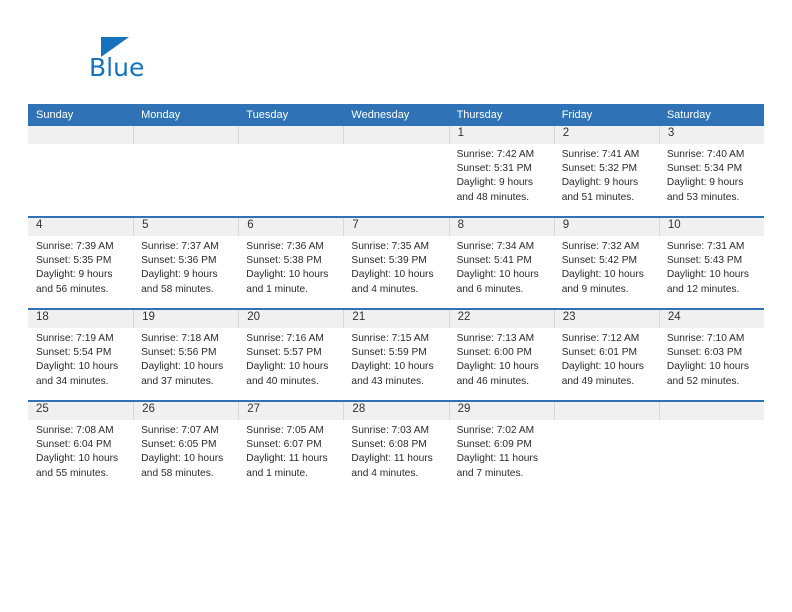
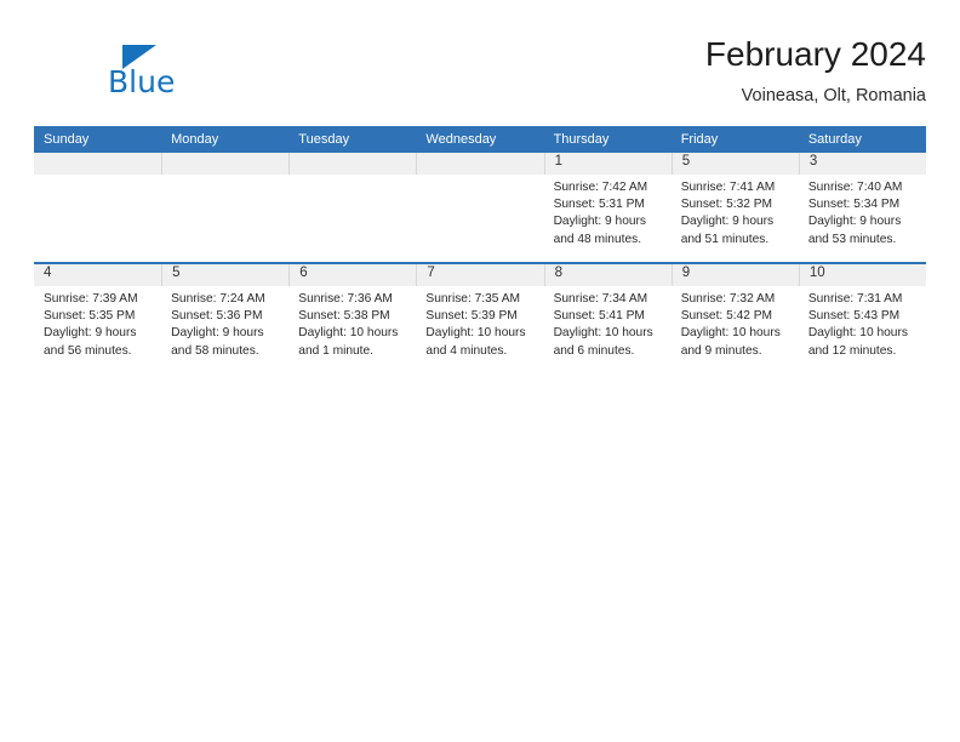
  Blue
+ February 2024
+ Voineasa, Olt, Romania
  Sunday	Monday	Tuesday	Wednesday	Thursday	Friday	Saturday
- 				1Sunrise: 7:42 AMSunset: 5:31 PMDaylight: 9 hours and 48 minutes.	2Sunrise: 7:41 AMSunset: 5:32 PMDaylight: 9 hours and 51 minutes.	3Sunrise: 7:40 AMSunset: 5:34 PMDaylight: 9 hours and 53 minutes.
+ 				1Sunrise: 7:42 AMSunset: 5:31 PMDaylight: 9 hours and 48 minutes.	5Sunrise: 7:41 AMSunset: 5:32 PMDaylight: 9 hours and 51 minutes.	3Sunrise: 7:40 AMSunset: 5:34 PMDaylight: 9 hours and 53 minutes.
- 4Sunrise: 7:39 AMSunset: 5:35 PMDaylight: 9 hours and 56 minutes.	5Sunrise: 7:37 AMSunset: 5:36 PMDaylight: 9 hours and 58 minutes.	6Sunrise: 7:36 AMSunset: 5:38 PMDaylight: 10 hours and 1 minute.	7Sunrise: 7:35 AMSunset: 5:39 PMDaylight: 10 hours and 4 minutes.	8Sunrise: 7:34 AMSunset: 5:41 PMDaylight: 10 hours and 6 minutes.	9Sunrise: 7:32 AMSunset: 5:42 PMDaylight: 10 hours and 9 minutes.	10Sunrise: 7:31 AMSunset: 5:43 PMDaylight: 10 hours and 12 minutes.
+ 4Sunrise: 7:39 AMSunset: 5:35 PMDaylight: 9 hours and 56 minutes.	5Sunrise: 7:24 AMSunset: 5:36 PMDaylight: 9 hours and 58 minutes.	6Sunrise: 7:36 AMSunset: 5:38 PMDaylight: 10 hours and 1 minute.	7Sunrise: 7:35 AMSunset: 5:39 PMDaylight: 10 hours and 4 minutes.	8Sunrise: 7:34 AMSunset: 5:41 PMDaylight: 10 hours and 6 minutes.	9Sunrise: 7:32 AMSunset: 5:42 PMDaylight: 10 hours and 9 minutes.	10Sunrise: 7:31 AMSunset: 5:43 PMDaylight: 10 hours and 12 minutes.
- 18Sunrise: 7:19 AMSunset: 5:54 PMDaylight: 10 hours and 34 minutes.	19Sunrise: 7:18 AMSunset: 5:56 PMDaylight: 10 hours and 37 minutes.	20Sunrise: 7:16 AMSunset: 5:57 PMDaylight: 10 hours and 40 minutes.	21Sunrise: 7:15 AMSunset: 5:59 PMDaylight: 10 hours and 43 minutes.	22Sunrise: 7:13 AMSunset: 6:00 PMDaylight: 10 hours and 46 minutes.	23Sunrise: 7:12 AMSunset: 6:01 PMDaylight: 10 hours and 49 minutes.	24Sunrise: 7:10 AMSunset: 6:03 PMDaylight: 10 hours and 52 minutes.
- 25Sunrise: 7:08 AMSunset: 6:04 PMDaylight: 10 hours and 55 minutes.	26Sunrise: 7:07 AMSunset: 6:05 PMDaylight: 10 hours and 58 minutes.	27Sunrise: 7:05 AMSunset: 6:07 PMDaylight: 11 hours and 1 minute.	28Sunrise: 7:03 AMSunset: 6:08 PMDaylight: 11 hours and 4 minutes.	29Sunrise: 7:02 AMSunset: 6:09 PMDaylight: 11 hours and 7 minutes.
